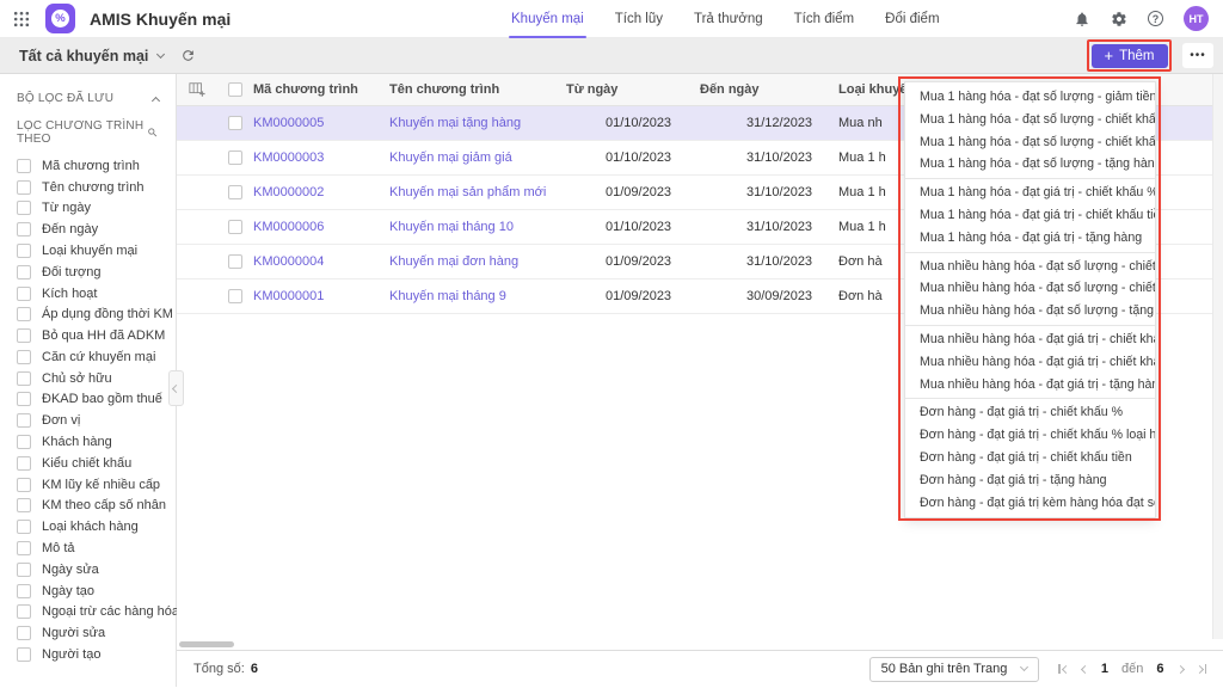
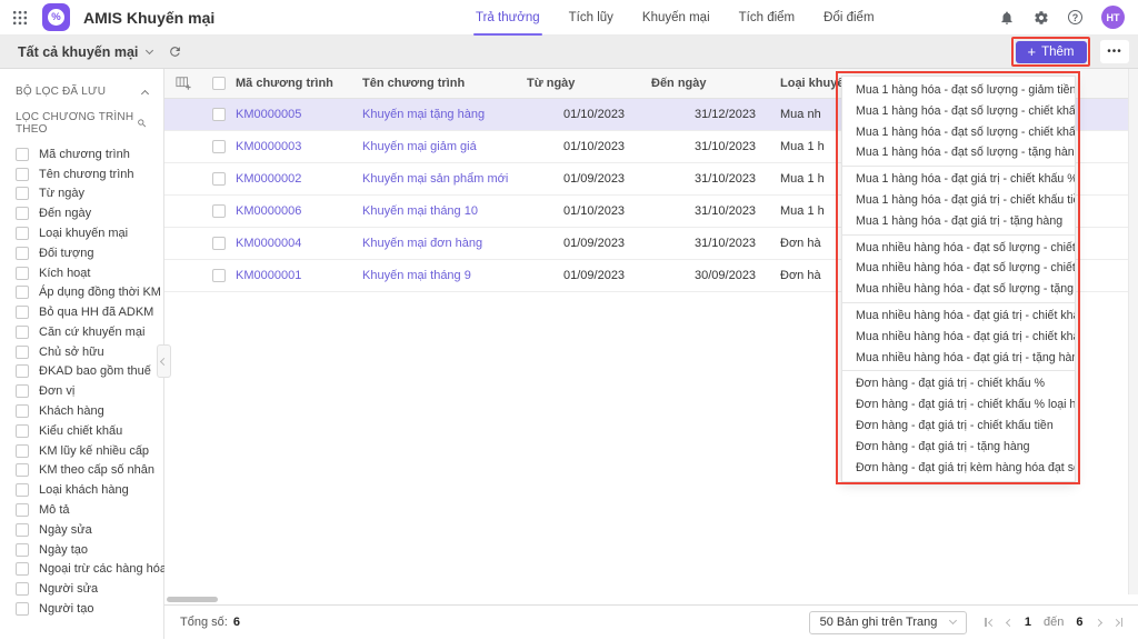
  %
  AMIS Khuyến mại
- Khuyến mại
+ Trả thưởng
  Tích lũy
- Trả thưởng
+ Khuyến mại
  Tích điểm
  Đổi điểm
  ?
  HT
  Tất cả khuyến mại
  +
  Thêm
  •••
  BỘ LỌC ĐÃ LƯU
  LỌC CHƯƠNG TRÌNH THEO
  Mã chương trình
  Tên chương trình
  Từ ngày
  Đến ngày
  Loại khuyến mại
  Đối tượng
  Kích hoạt
  Áp dụng đồng thời KM
  Bỏ qua HH đã ADKM
  Căn cứ khuyến mại
  Chủ sở hữu
  ĐKAD bao gồm thuế
  Đơn vị
  Khách hàng
  Kiểu chiết khấu
  KM lũy kế nhiều cấp
  KM theo cấp số nhân
  Loại khách hàng
  Mô tả
  Ngày sửa
  Ngày tạo
  Ngoại trừ các hàng hóa
  Người sửa
  Người tạo
  Mã chương trình
  Tên chương trình
  Từ ngày
  Đến ngày
  KM0000005
  Khuyến mại tặng hàng
  01/10/2023
  31/12/2023
  Mua nh
  KM0000003
  Khuyến mại giảm giá
  01/10/2023
  31/10/2023
  Mua 1 h
  KM0000002
  Khuyến mại sản phẩm mới
  01/09/2023
  31/10/2023
  Mua 1 h
  KM0000006
  Khuyến mại tháng 10
  01/10/2023
  31/10/2023
  Mua 1 h
  KM0000004
  Khuyến mại đơn hàng
  01/09/2023
  31/10/2023
  Đơn hà
  KM0000001
  Khuyến mại tháng 9
  01/09/2023
  30/09/2023
  Đơn hà
  Tổng số:
  6
  50 Bản ghi trên Trang
  1
  đến
  6
  Mua 1 hàng hóa - đạt số lượng - giảm tiền
  Mua 1 hàng hóa - đạt số lượng - chiết khấ
  Mua 1 hàng hóa - đạt số lượng - chiết khấ
  Mua 1 hàng hóa - đạt số lượng - tặng hàn
  Mua 1 hàng hóa - đạt giá trị - chiết khấu %
  Mua 1 hàng hóa - đạt giá trị - chiết khấu ti
  Mua 1 hàng hóa - đạt giá trị - tặng hàng
  Mua nhiều hàng hóa - đạt số lượng - chiết
  Mua nhiều hàng hóa - đạt số lượng - chiết
  Mua nhiều hàng hóa - đạt số lượng - tặng
  Mua nhiều hàng hóa - đạt giá trị - chiết kh
  Mua nhiều hàng hóa - đạt giá trị - chiết kh
  Mua nhiều hàng hóa - đạt giá trị - tặng hà
  Đơn hàng - đạt giá trị - chiết khấu %
  Đơn hàng - đạt giá trị - chiết khấu % loại h
  Đơn hàng - đạt giá trị - chiết khấu tiền
  Đơn hàng - đạt giá trị - tặng hàng
